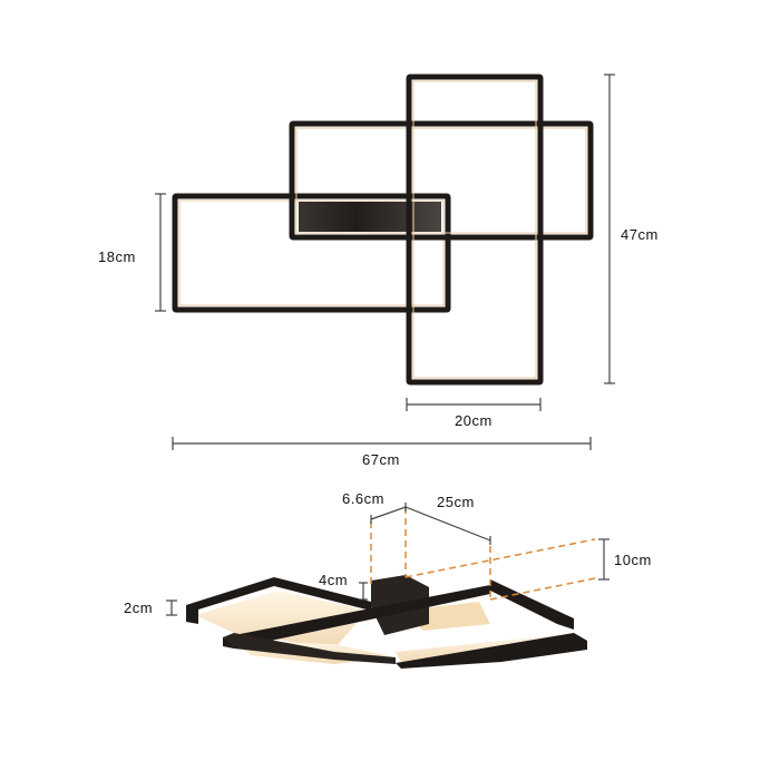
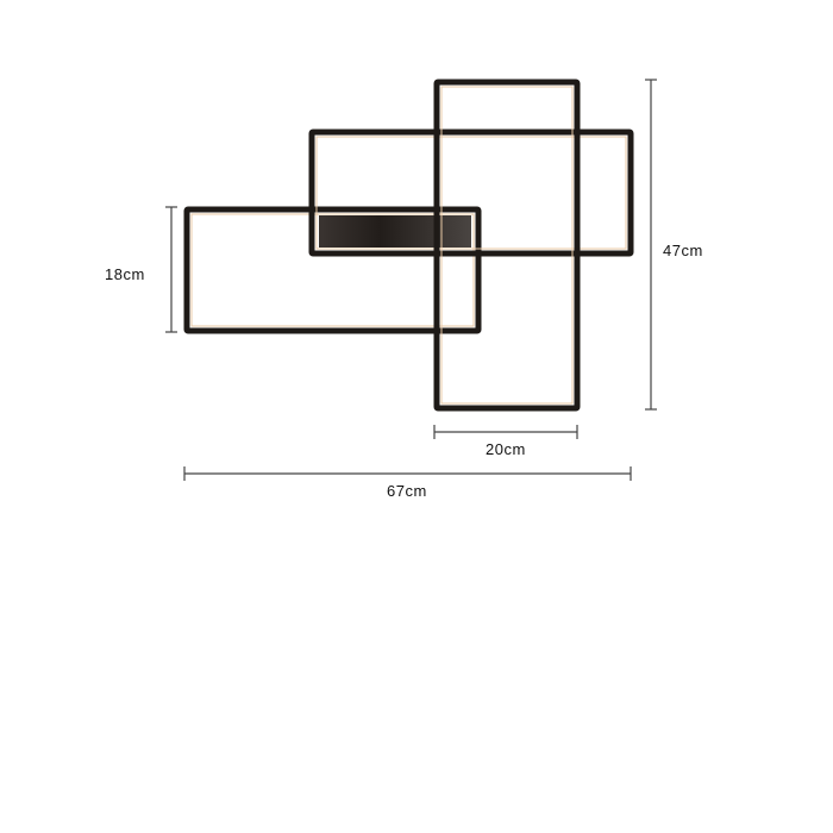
  18cm
  47cm
  20cm
  67cm
- 6.6cm
- 25cm
- 10cm
- 4cm
- 2cm
